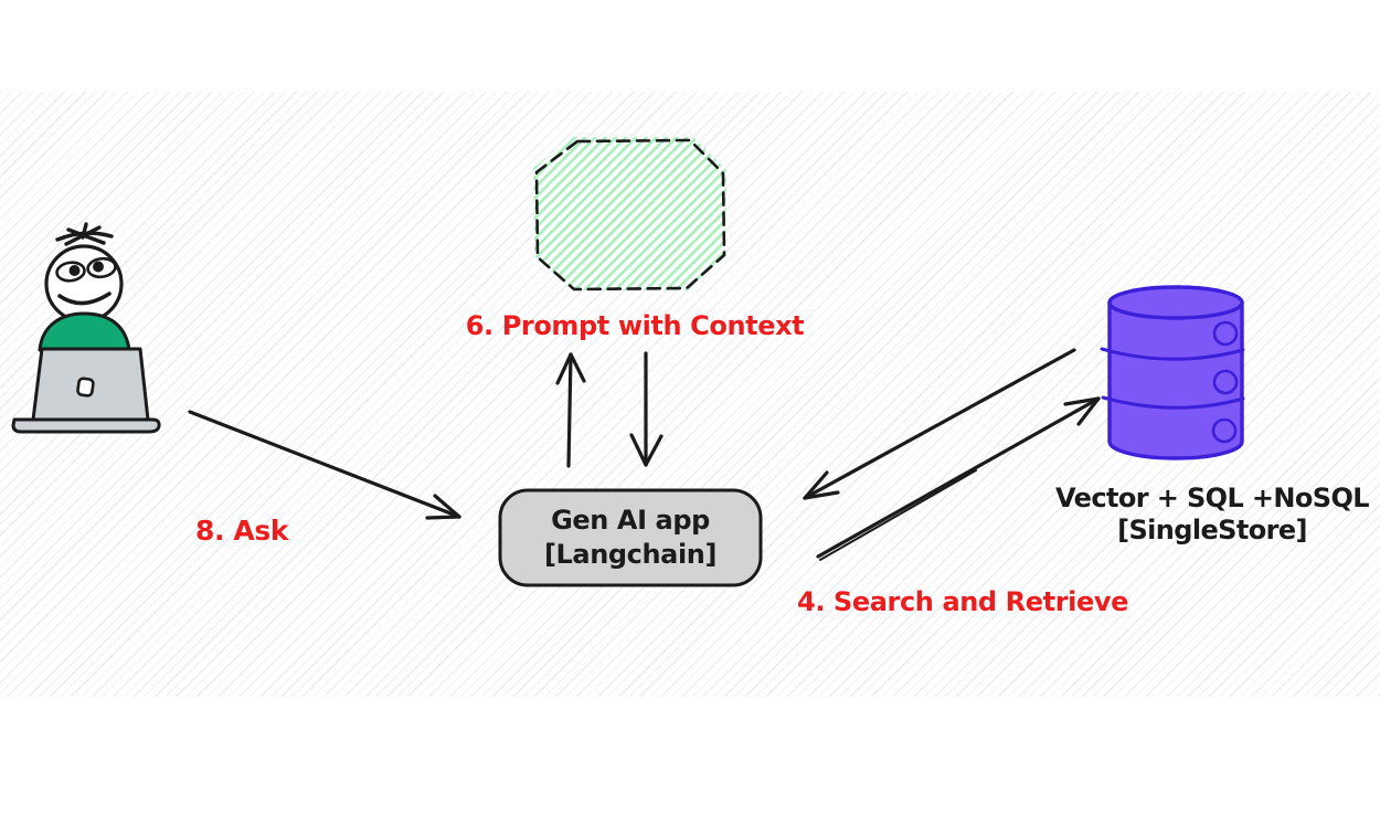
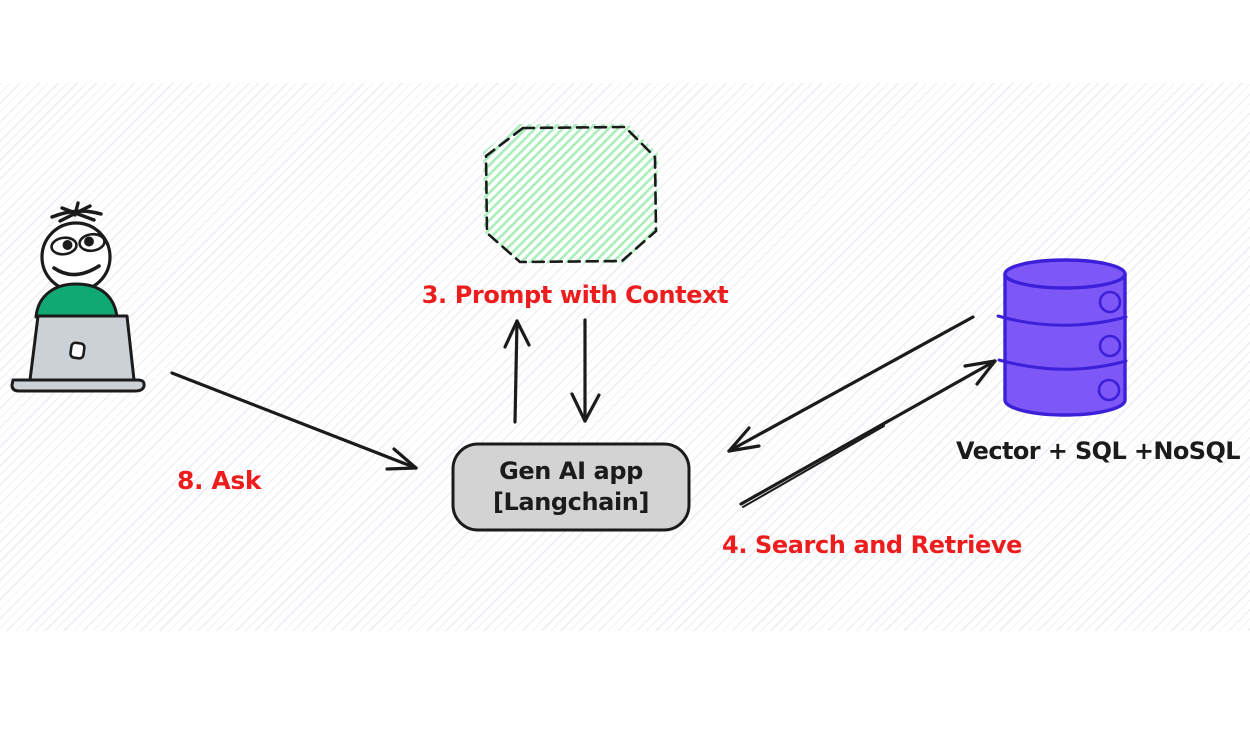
- 6. Prompt with Context
+ 3. Prompt with Context
  8. Ask
  4. Search and Retrieve
  Gen AI app
  [Langchain]
  Vector + SQL +NoSQL
- [SingleStore]
